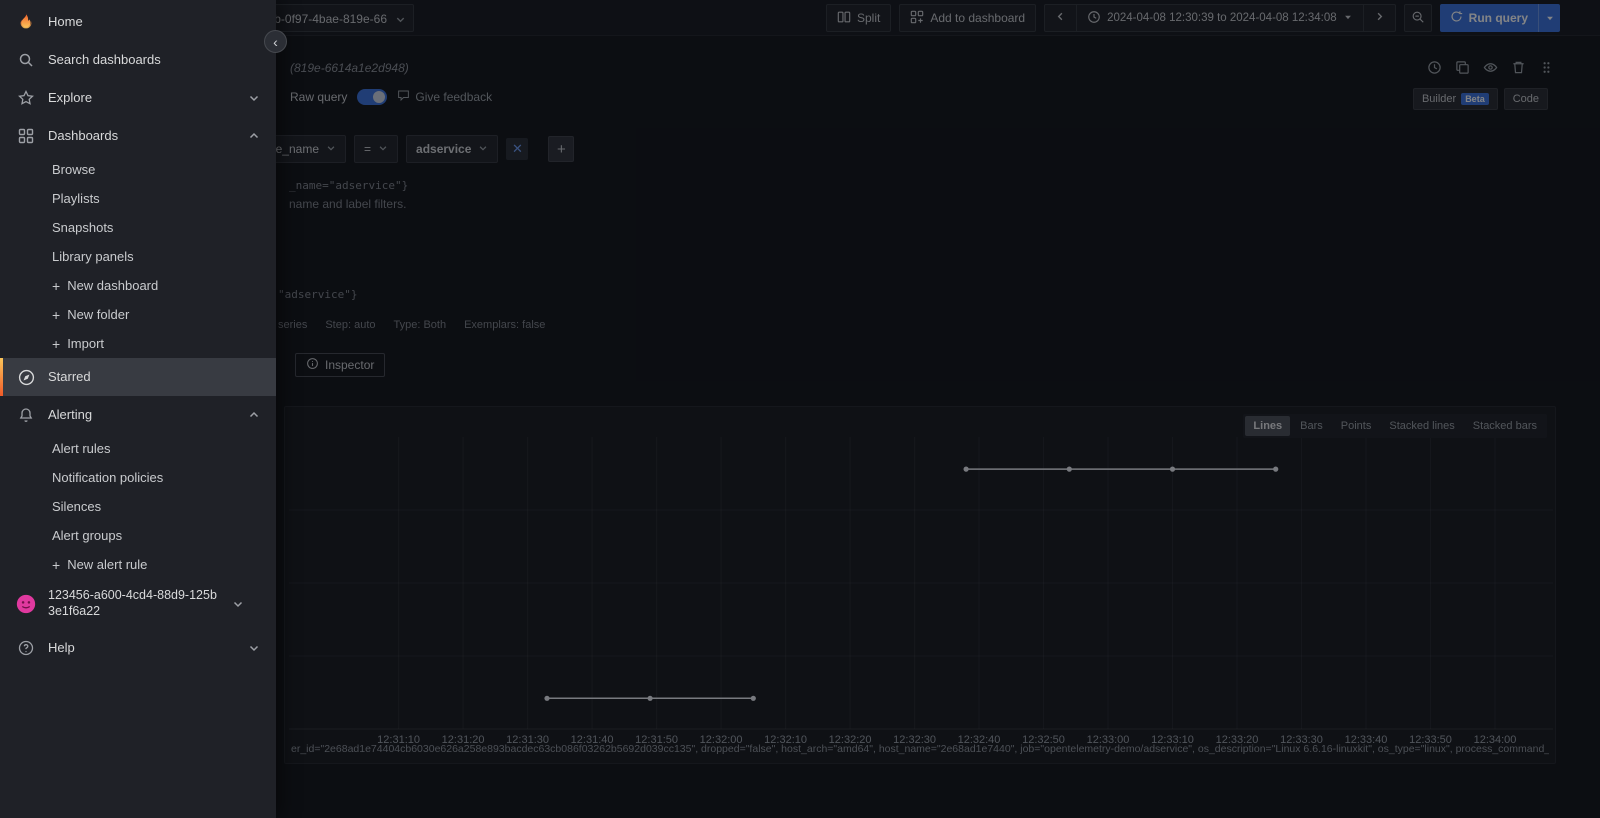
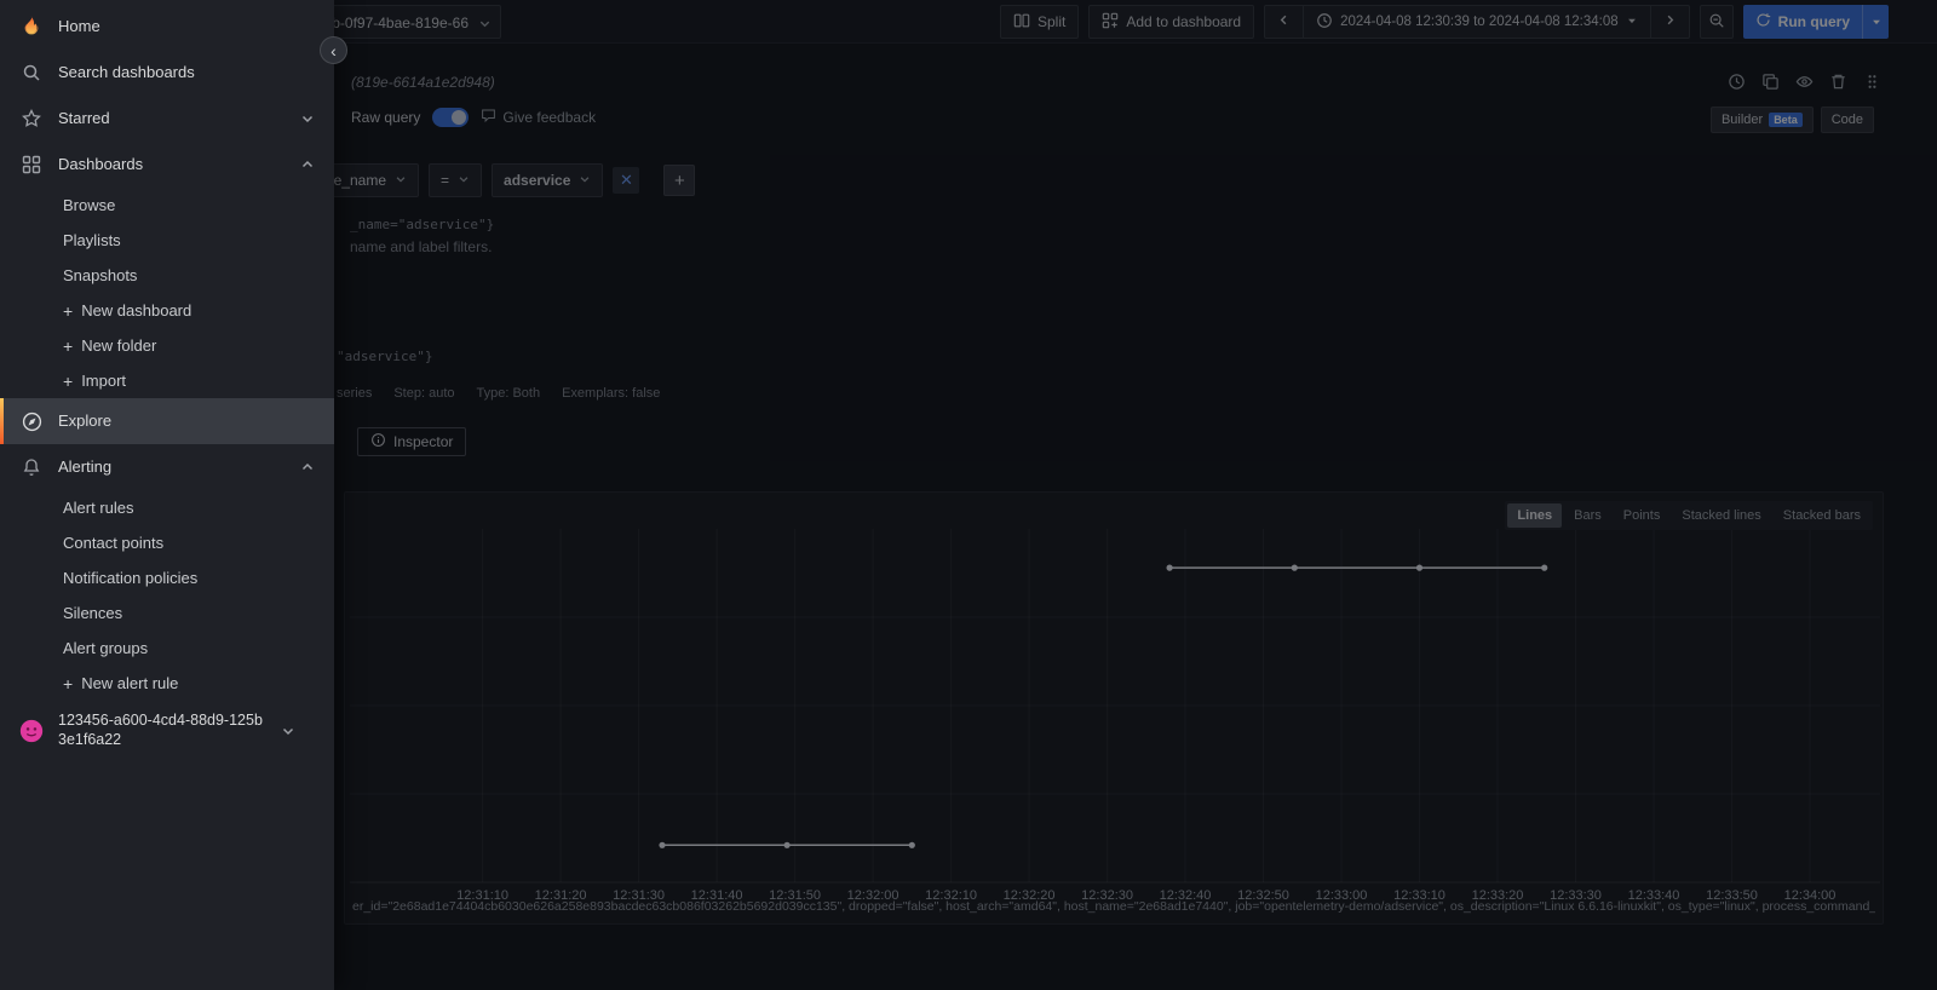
  b-0f97-4bae-819e-66
  Split
  Add to dashboard
  2024-04-08 12:30:39 to 2024-04-08 12:34:08
  Run query
  (819e-6614a1e2d948)
  Raw query
  Give feedback
  Builder
  Beta
  Code
  e_name
  =
  adservice
  ✕
  +
  _name="adservice"}
  name and label filters.
  "adservice"}
  series
  Step: auto
  Type: Both
  Exemplars: false
  Inspector
  Lines
  Bars
  Points
  Stacked lines
  Stacked bars
  12:31:10
  12:31:20
  12:31:30
  12:31:40
  12:31:50
  12:32:00
  12:32:10
  12:32:20
  12:32:30
  12:32:40
  12:32:50
  12:33:00
  12:33:10
  12:33:20
  12:33:30
  12:33:40
  12:33:50
  12:34:00
  er_id="2e68ad1e74404cb6030e626a258e893bacdec63cb086f03262b5692d039cc135", dropped="false", host_arch="amd64", host_name="2e68ad1e7440", job="opentelemetry-demo/adservice", os_description="Linux 6.6.16-linuxkit", os_type="linux", process_command_
  Home
  Search dashboards
- Explore
+ Starred
  Dashboards
  Browse
  Playlists
  Snapshots
- Library panels
  +
  New dashboard
  +
  New folder
  +
  Import
- Starred
+ Explore
  Alerting
  Alert rules
+ Contact points
  Notification policies
  Silences
  Alert groups
  +
  New alert rule
  123456-a600-4cd4-88d9-125b3e1f6a22
- Help
  ‹
